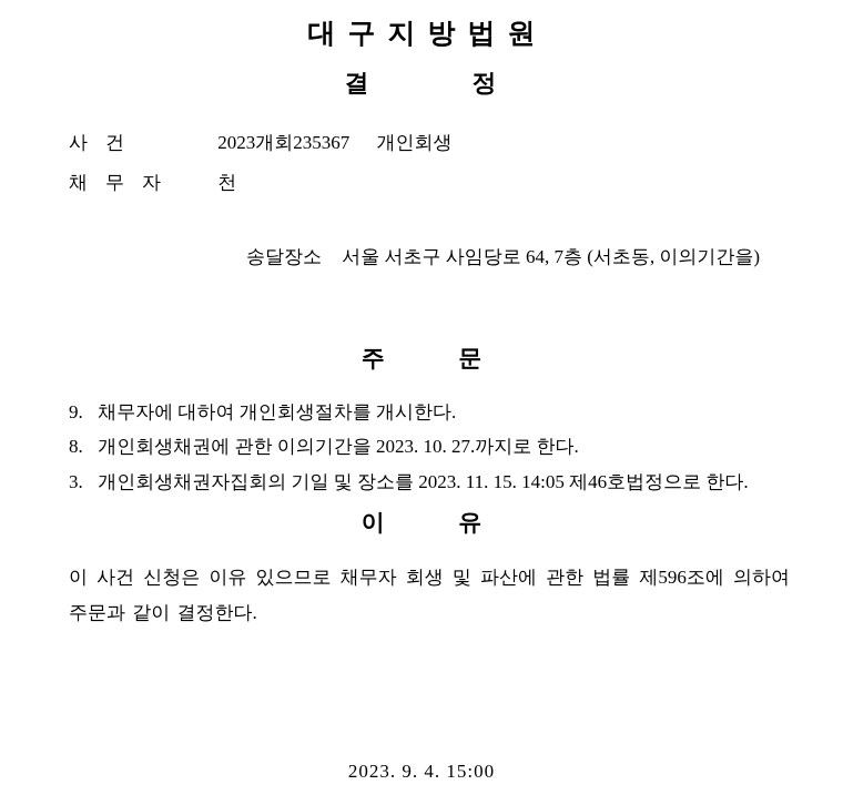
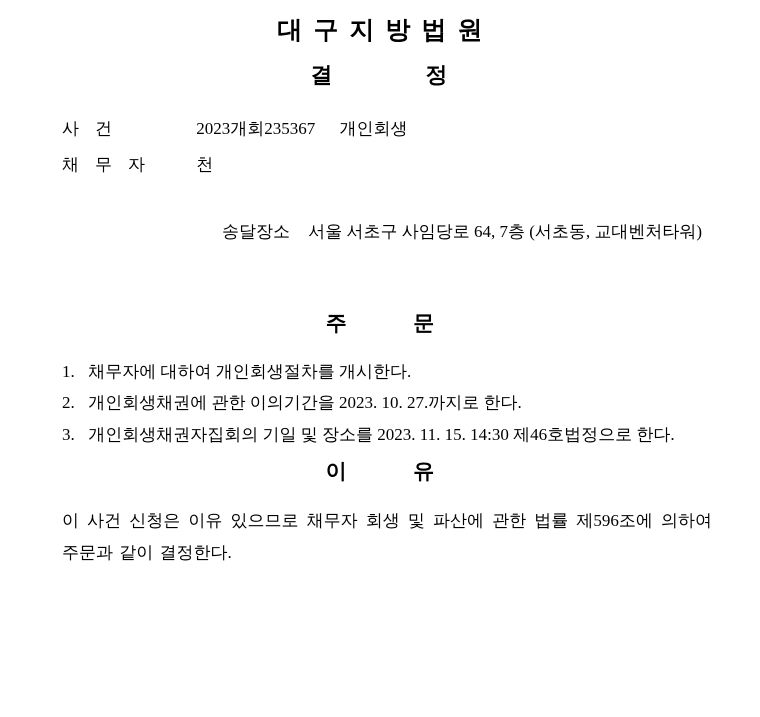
  대구지방법원
  결 정
  사건 2023개회235367 개인회생
  채무자 천
- 송달장소 서울 서초구 사임당로 64, 7층 (서초동, 이의기간을)
+ 송달장소 서울 서초구 사임당로 64, 7층 (서초동, 교대벤처타워)
  주 문
- 9. 채무자에 대하여 개인회생절차를 개시한다.
+ 1. 채무자에 대하여 개인회생절차를 개시한다.
- 8. 개인회생채권에 관한 이의기간을 2023. 10. 27.까지로 한다.
+ 2. 개인회생채권에 관한 이의기간을 2023. 10. 27.까지로 한다.
- 3. 개인회생채권자집회의 기일 및 장소를 2023. 11. 15. 14:05 제46호법정으로 한다.
+ 3. 개인회생채권자집회의 기일 및 장소를 2023. 11. 15. 14:30 제46호법정으로 한다.
  이 유
  이 사건 신청은 이유 있으므로 채무자 회생 및 파산에 관한 법률 제596조에 의하여 주문과 같이 결정한다.
- 2023. 9. 4. 15:00
